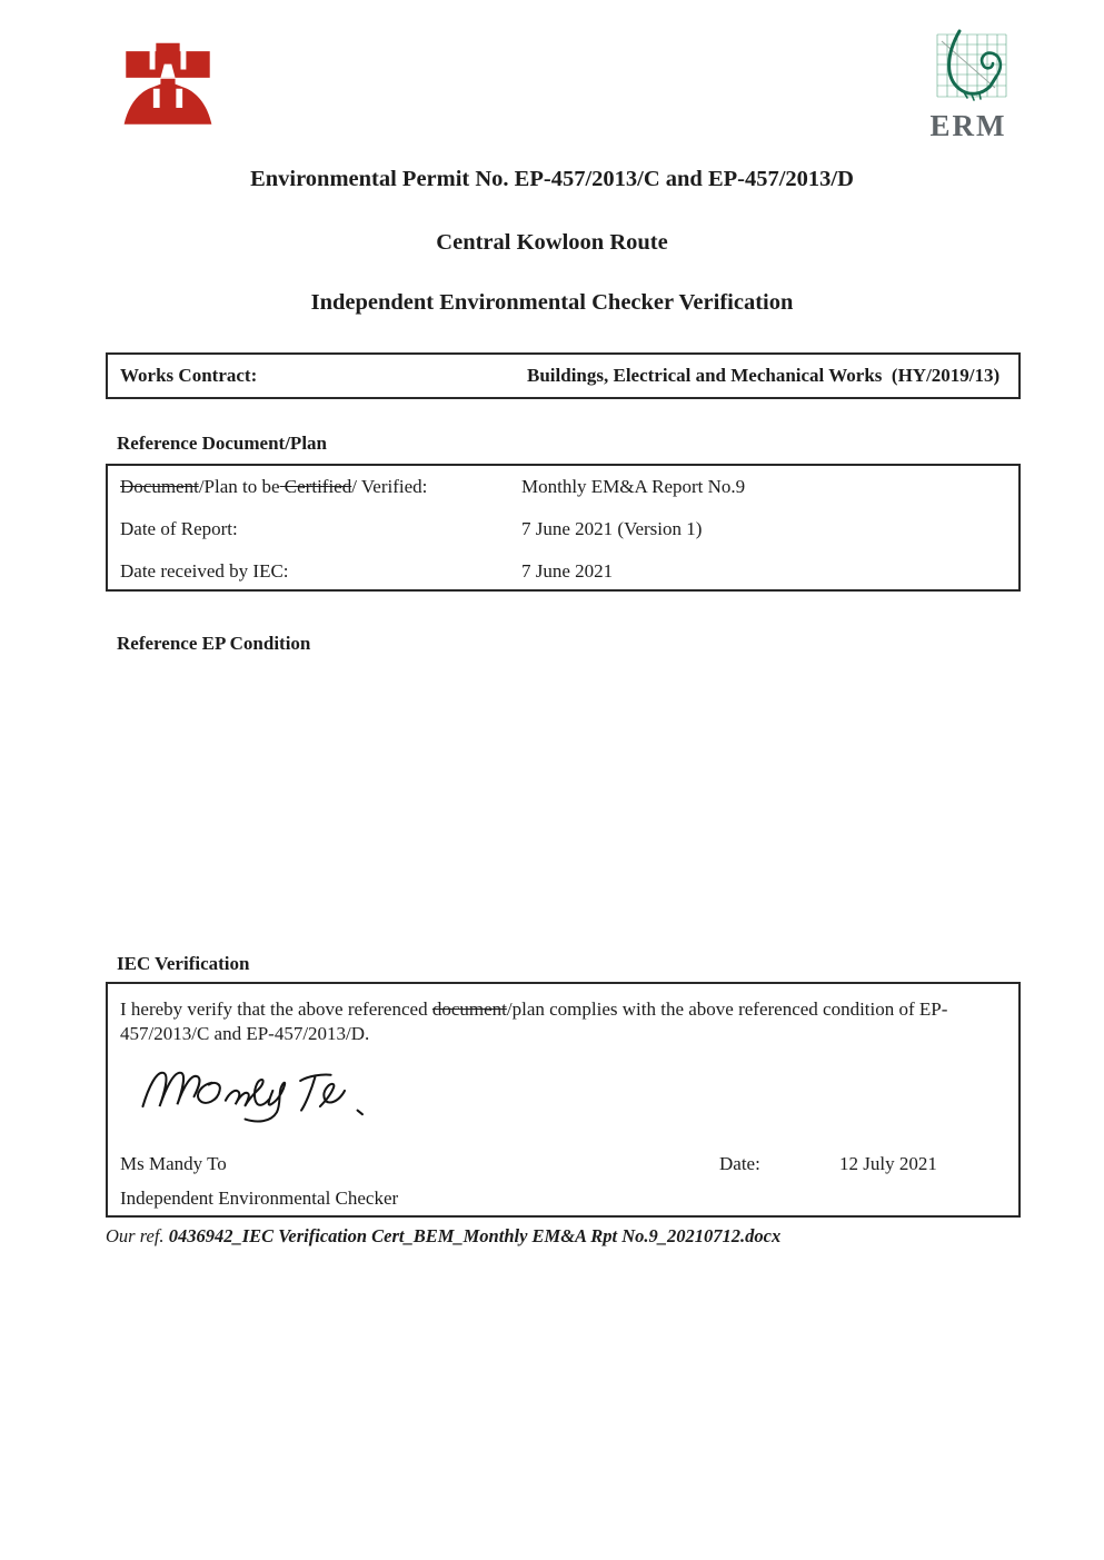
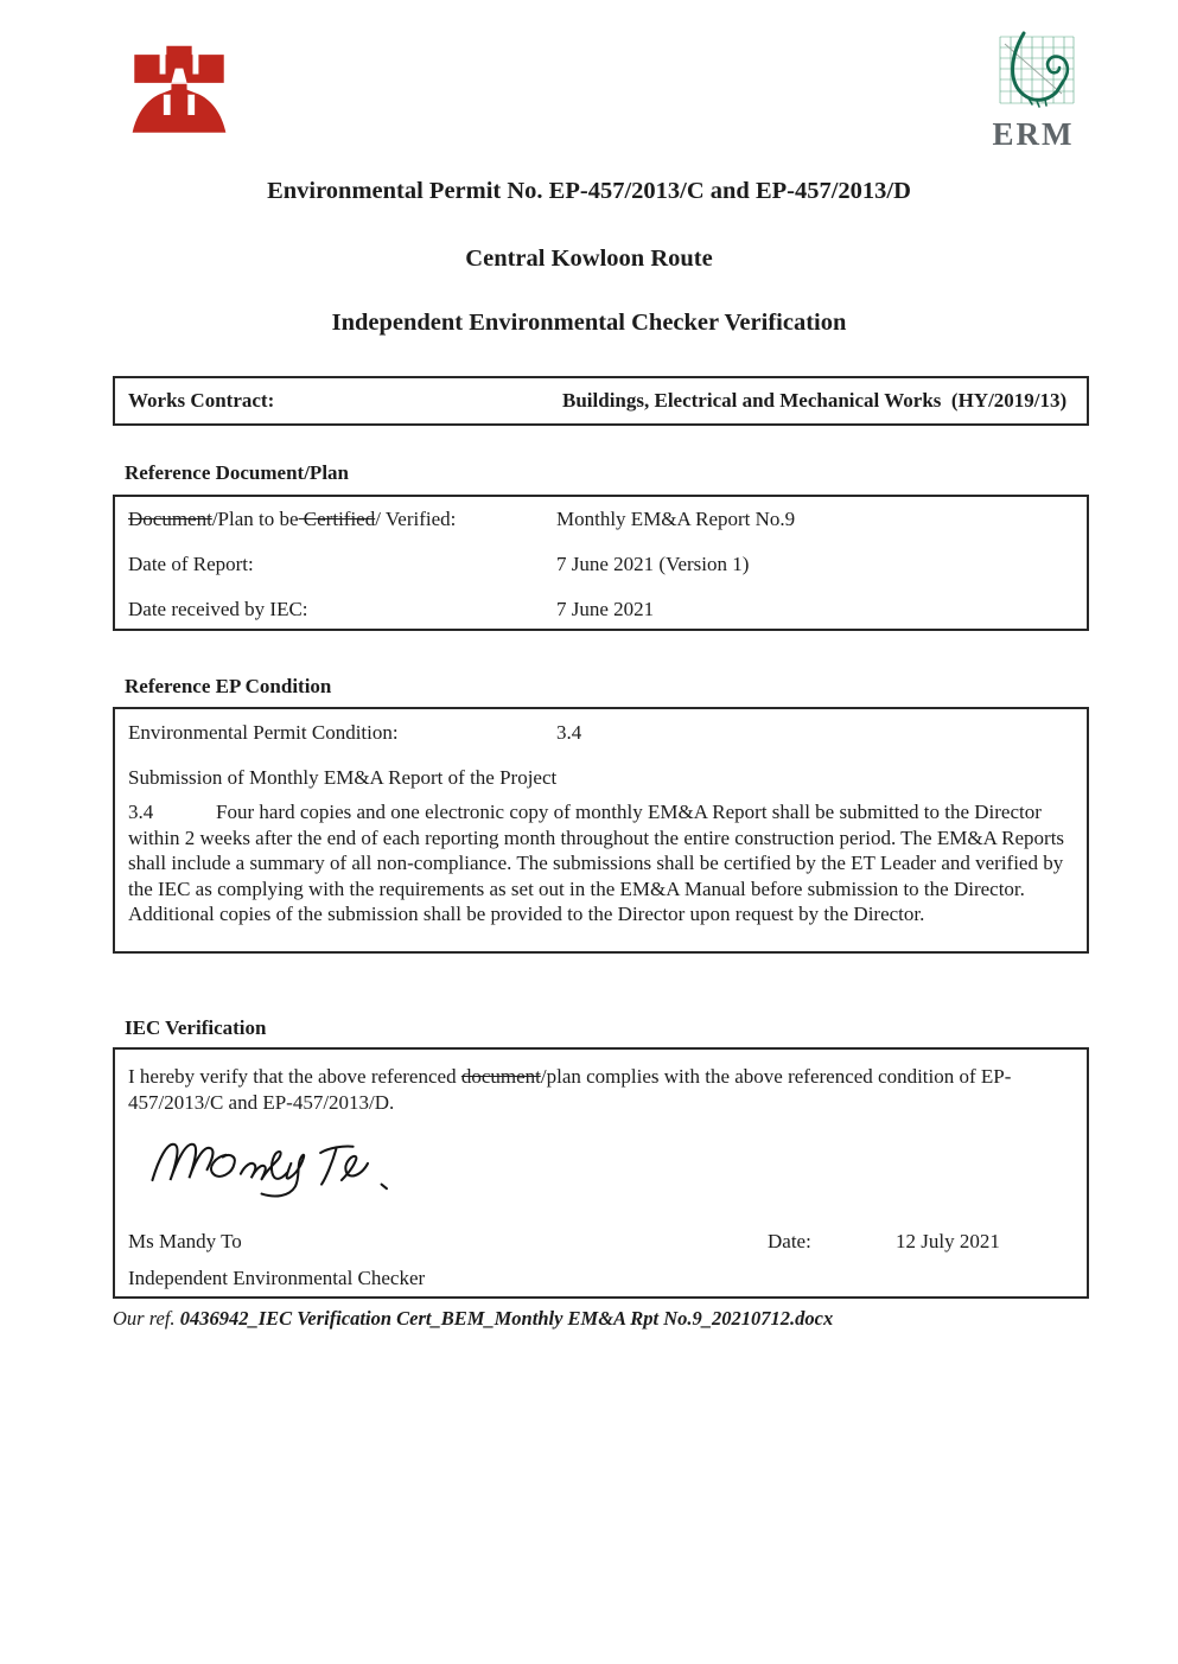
  ERM
  Environmental Permit No. EP-457/2013/C and EP-457/2013/D
  Central Kowloon Route
  Independent Environmental Checker Verification
  Works Contract:
  Buildings, Electrical and Mechanical Works (HY/2019/13)
  Reference Document/Plan
  Document/Plan to be Certified/ Verified:
  Monthly EM&A Report No.9
  Date of Report:
  7 June 2021 (Version 1)
  Date received by IEC:
  7 June 2021
  Reference EP Condition
+ Environmental Permit Condition:
+ 3.4
+ Submission of Monthly EM&A Report of the Project
+ 3.4 Four hard copies and one electronic copy of monthly EM&A Report shall be submitted to the Director within 2 weeks after the end of each reporting month throughout the entire construction period. The EM&A Reports shall include a summary of all non-compliance. The submissions shall be certified by the ET Leader and verified by the IEC as complying with the requirements as set out in the EM&A Manual before submission to the Director. Additional copies of the submission shall be provided to the Director upon request by the Director.
  IEC Verification
  I hereby verify that the above referenced document/plan complies with the above referenced condition of EP-457/2013/C and EP-457/2013/D.
  Ms Mandy To
  Date:
  12 July 2021
  Independent Environmental Checker
  Our ref. 0436942_IEC Verification Cert_BEM_Monthly EM&A Rpt No.9_20210712.docx
